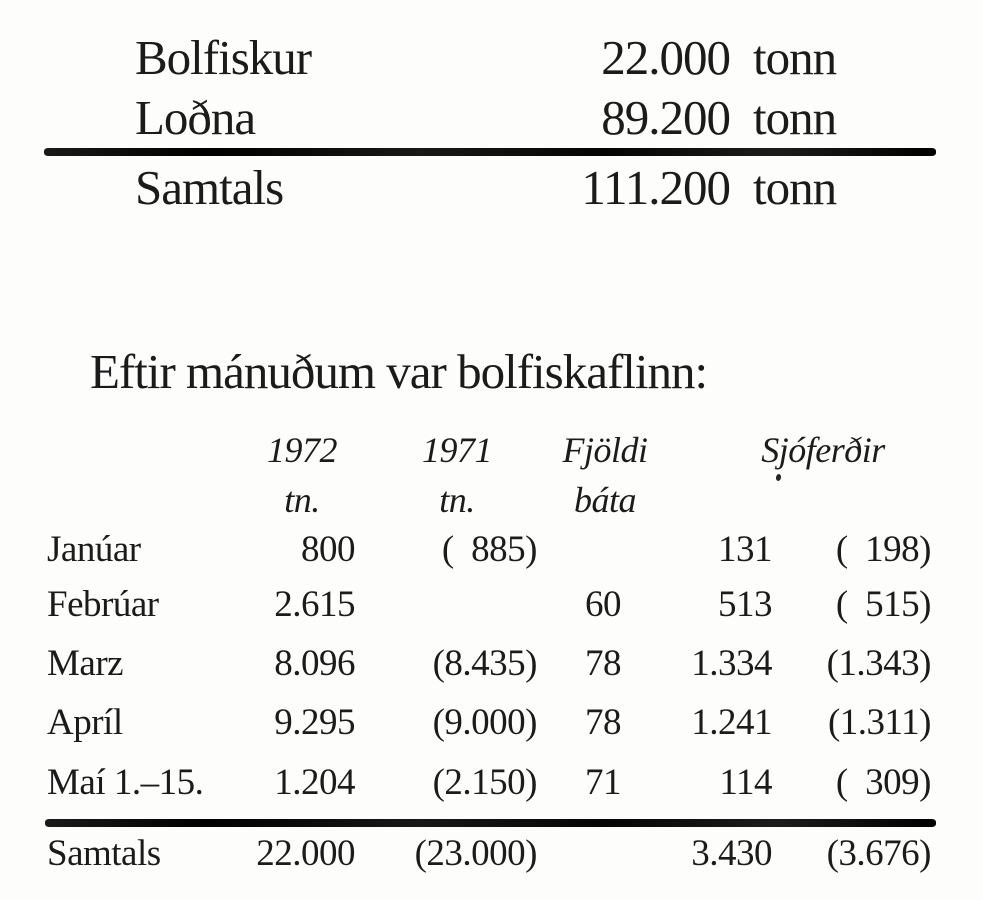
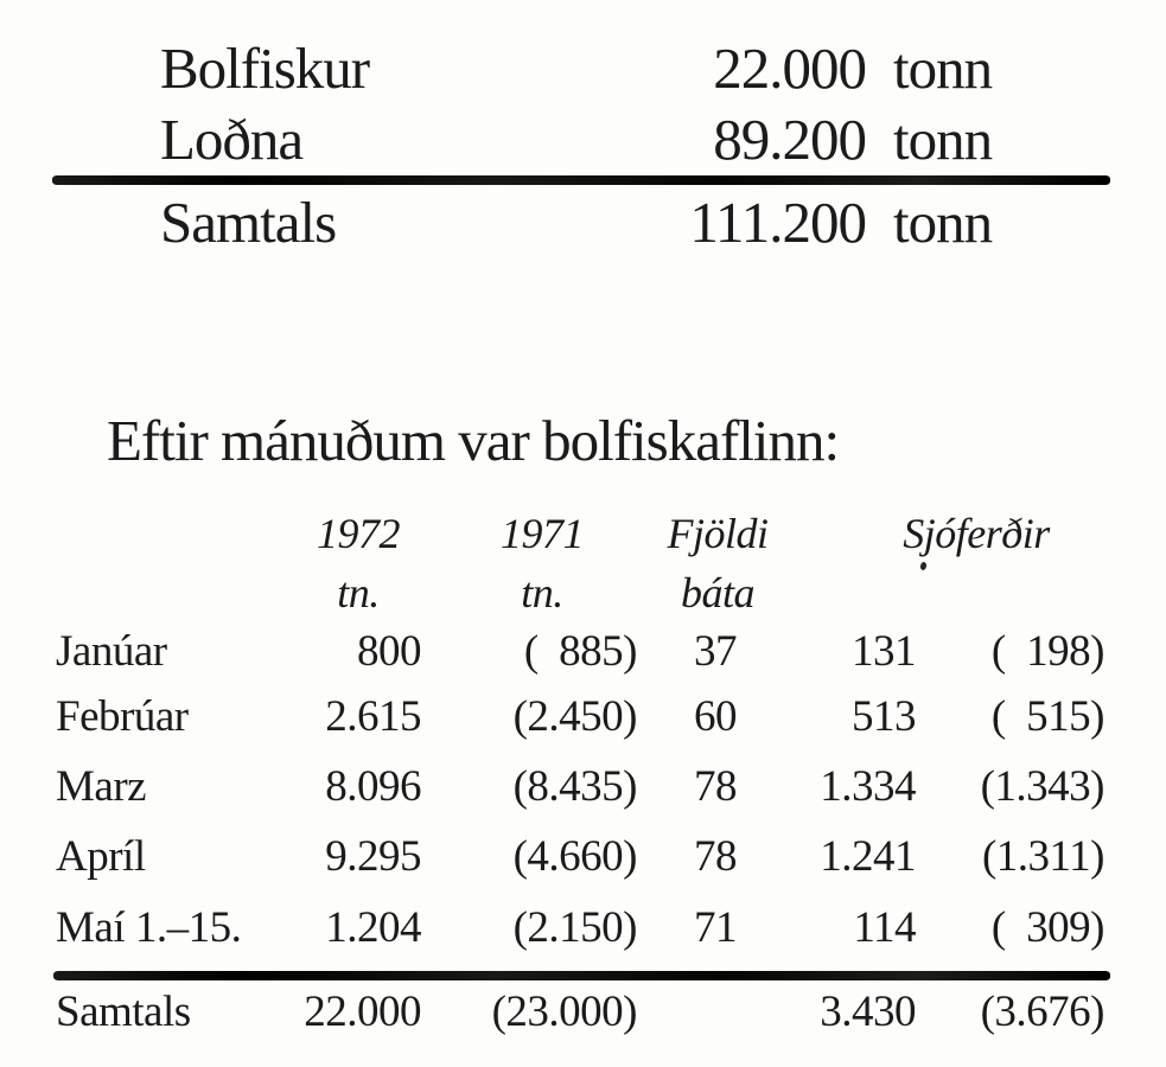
  Bolfiskur
  22.000
  tonn
  Loðna
  89.200
  tonn
  Samtals
  111.200
  tonn
  Eftir mánuðum var bolfiskaflinn:
  1972
  1971
  Fjöldi
  Sjóferðir
  tn.
  tn.
  báta
  Janúar
  800
  ( 885)
+ 37
  131
  ( 198)
  Febrúar
  2.615
+ (2.450)
  60
  513
  ( 515)
  Marz
  8.096
  (8.435)
  78
  1.334
  (1.343)
  Apríl
  9.295
- (9.000)
+ (4.660)
  78
  1.241
  (1.311)
  Maí 1.–15.
  1.204
  (2.150)
  71
  114
  ( 309)
  Samtals
  22.000
  (23.000)
  3.430
  (3.676)
